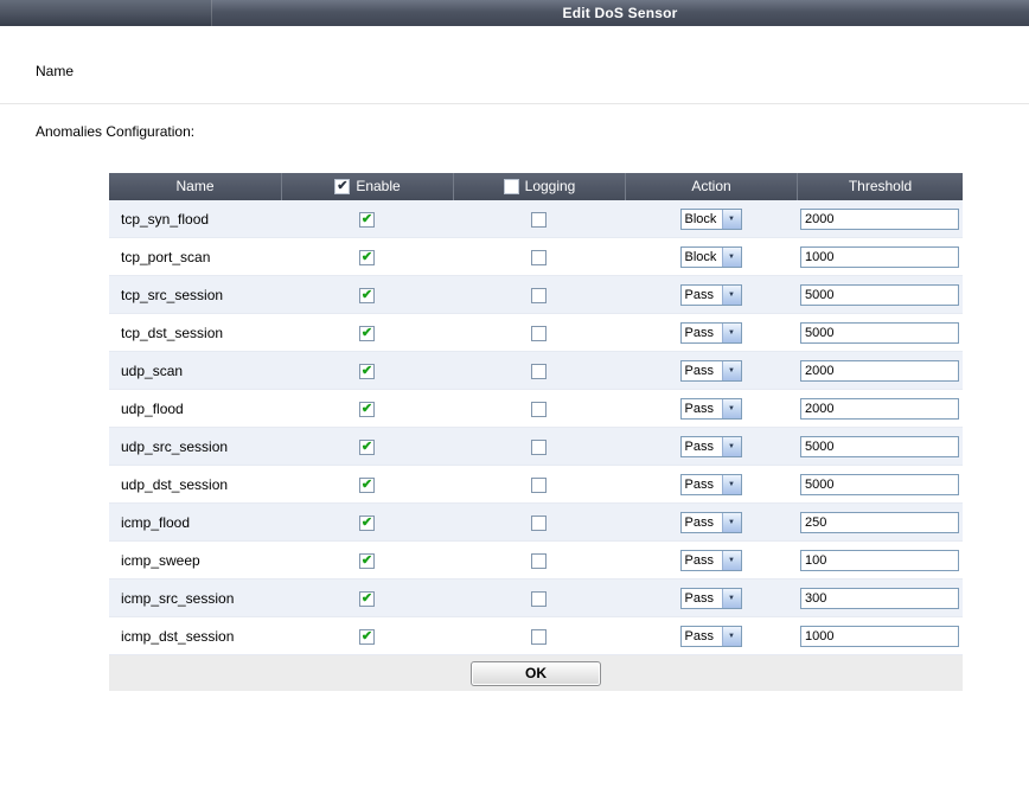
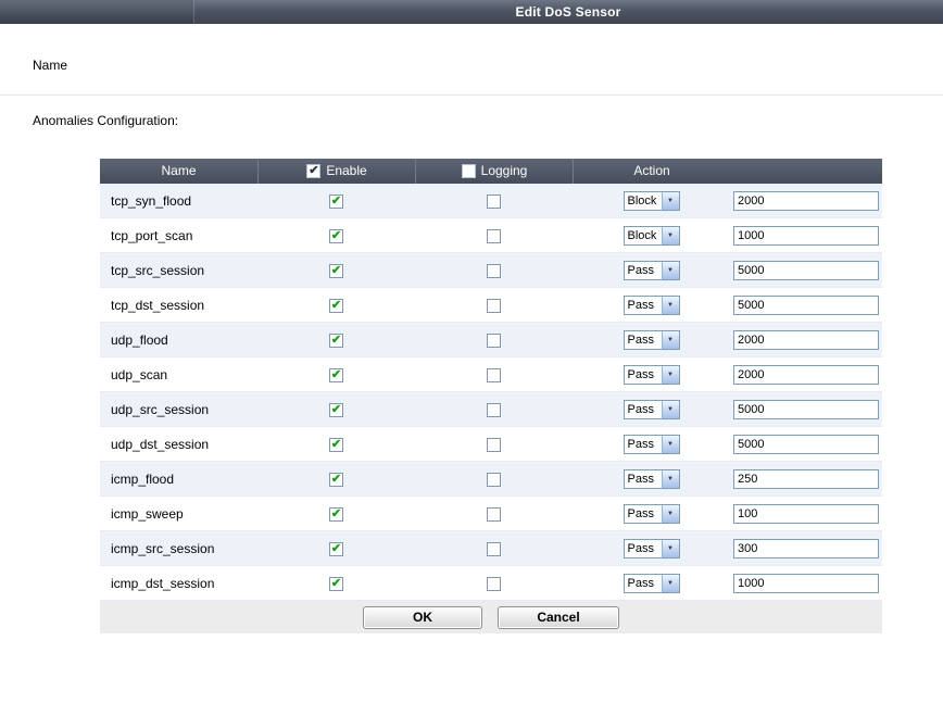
  Edit DoS Sensor
  Name
  Anomalies Configuration:
  Name
  ✔
  Enable
  Logging
  Action
- Threshold
  tcp_syn_flood
  ✔
  Block
  2000
  tcp_port_scan
  ✔
  Block
  1000
  tcp_src_session
  ✔
  Pass
  5000
  tcp_dst_session
  ✔
  Pass
  5000
- udp_scan
+ udp_flood
  ✔
  Pass
  2000
- udp_flood
+ udp_scan
  ✔
  Pass
  2000
  udp_src_session
  ✔
  Pass
  5000
  udp_dst_session
  ✔
  Pass
  5000
  icmp_flood
  ✔
  Pass
  250
  icmp_sweep
  ✔
  Pass
  100
  icmp_src_session
  ✔
  Pass
  300
  icmp_dst_session
  ✔
  Pass
  1000
  OK
+ Cancel
